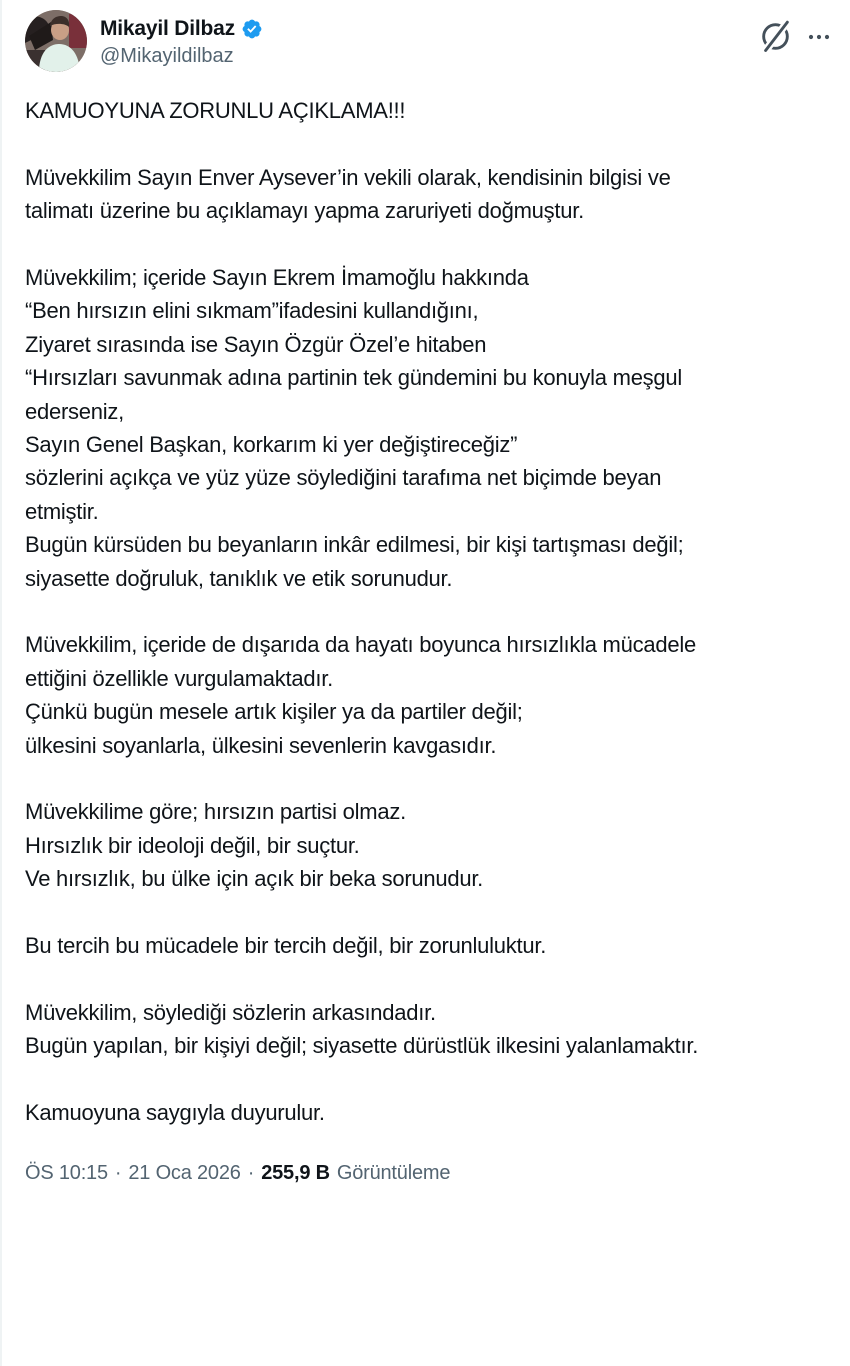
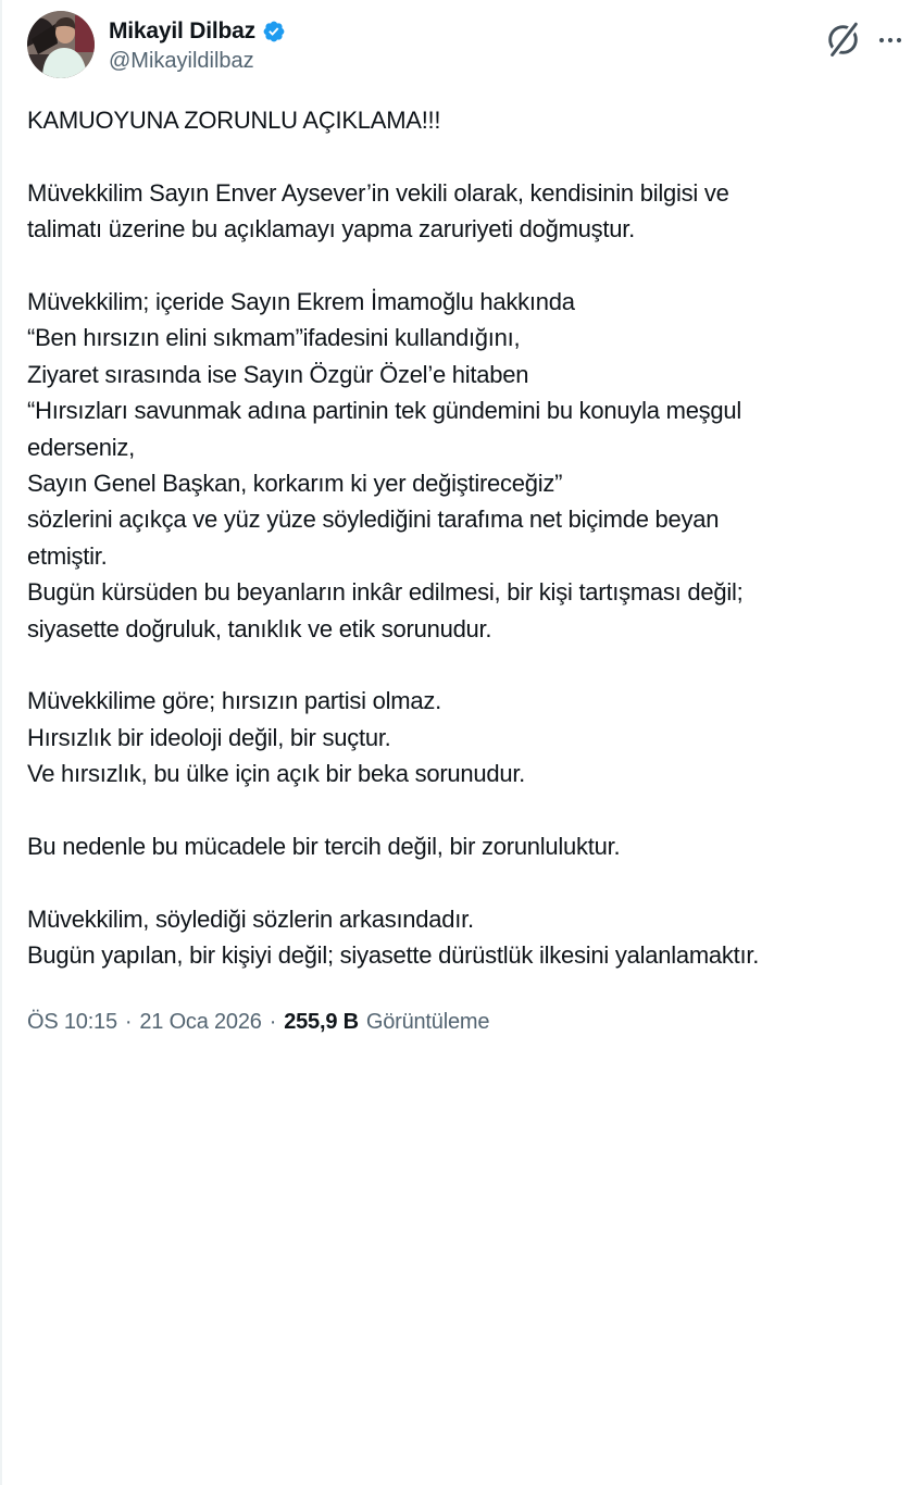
  Mikayil Dilbaz
  @Mikayildilbaz
  KAMUOYUNA ZORUNLU AÇIKLAMA!!!
  Müvekkilim Sayın Enver Aysever’in vekili olarak, kendisinin bilgisi ve
  talimatı üzerine bu açıklamayı yapma zaruriyeti doğmuştur.
  Müvekkilim; içeride Sayın Ekrem İmamoğlu hakkında
  “Ben hırsızın elini sıkmam”ifadesini kullandığını,
  Ziyaret sırasında ise Sayın Özgür Özel’e hitaben
  “Hırsızları savunmak adına partinin tek gündemini bu konuyla meşgul
  ederseniz,
  Sayın Genel Başkan, korkarım ki yer değiştireceğiz”
  sözlerini açıkça ve yüz yüze söylediğini tarafıma net biçimde beyan
  etmiştir.
  Bugün kürsüden bu beyanların inkâr edilmesi, bir kişi tartışması değil;
  siyasette doğruluk, tanıklık ve etik sorunudur.
- Müvekkilim, içeride de dışarıda da hayatı boyunca hırsızlıkla mücadele
- ettiğini özellikle vurgulamaktadır.
- Çünkü bugün mesele artık kişiler ya da partiler değil;
- ülkesini soyanlarla, ülkesini sevenlerin kavgasıdır.
  Müvekkilime göre; hırsızın partisi olmaz.
  Hırsızlık bir ideoloji değil, bir suçtur.
  Ve hırsızlık, bu ülke için açık bir beka sorunudur.
- Bu tercih bu mücadele bir tercih değil, bir zorunluluktur.
+ Bu nedenle bu mücadele bir tercih değil, bir zorunluluktur.
  Müvekkilim, söylediği sözlerin arkasındadır.
  Bugün yapılan, bir kişiyi değil; siyasette dürüstlük ilkesini yalanlamaktır.
- Kamuoyuna saygıyla duyurulur.
  ÖS 10:15
  ·
  21 Oca 2026
  ·
  255,9 B
  Görüntüleme
